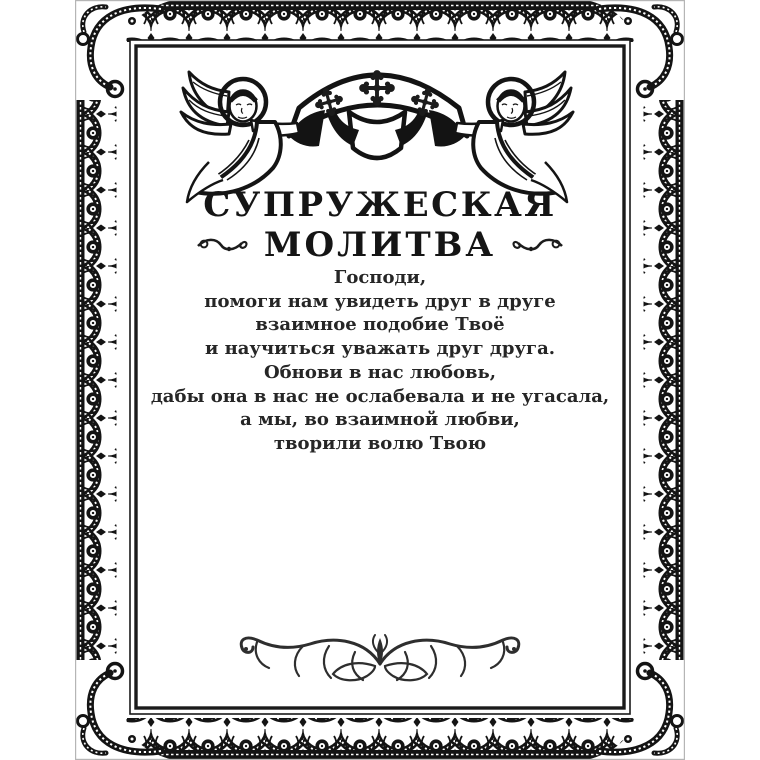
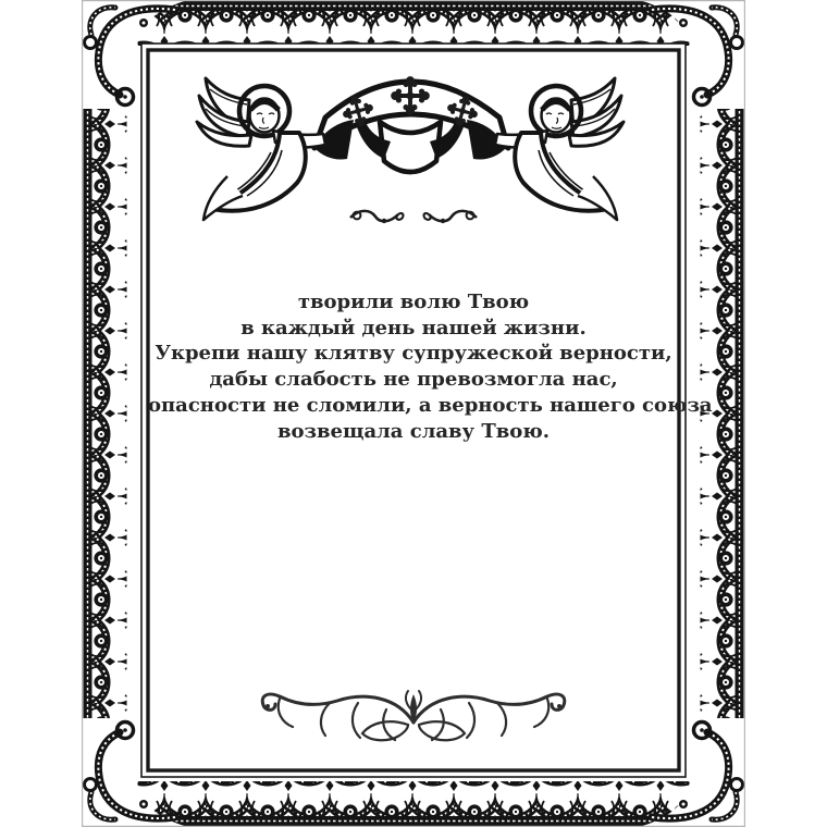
- СУПРУЖЕСКАЯ
- МОЛИТВА
- Господи,
- помоги нам увидеть друг в друге
- взаимное подобие Твоё
- и научиться уважать друг друга.
- Обнови в нас любовь,
- дабы она в нас не ослабевала и не угасала,
- а мы, во взаимной любви,
  творили волю Твою
+ в каждый день нашей жизни.
+ Укрепи нашу клятву супружеской верности,
+ дабы слабость не превозмогла нас,
+ опасности не сломили, а верность нашего союза
+ возвещала славу Твою.
